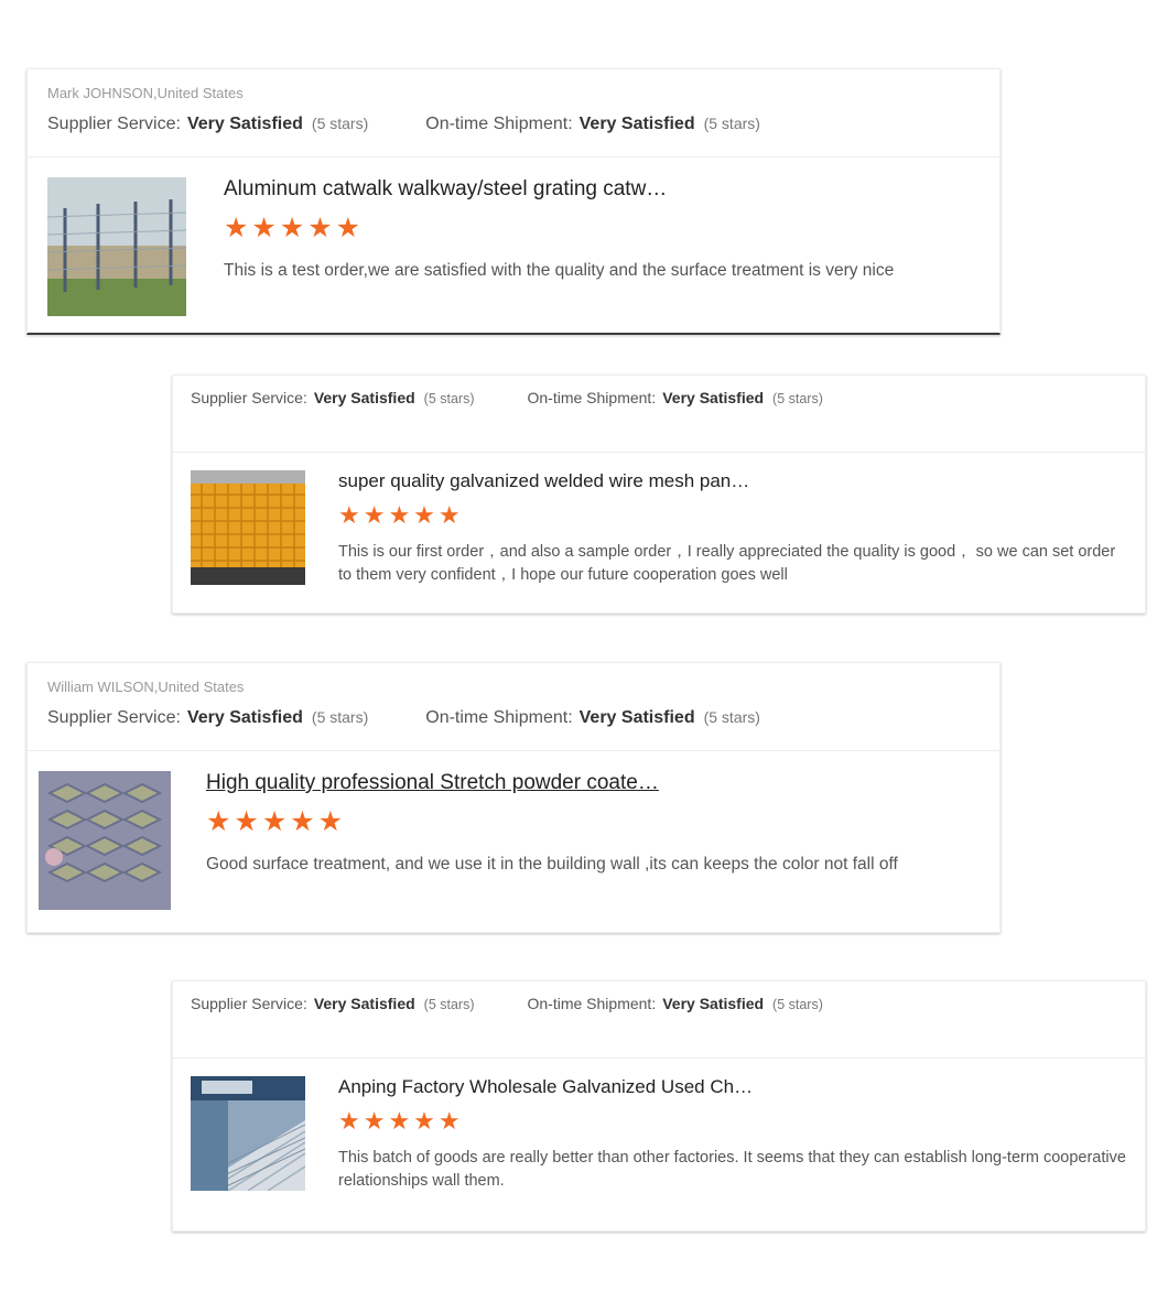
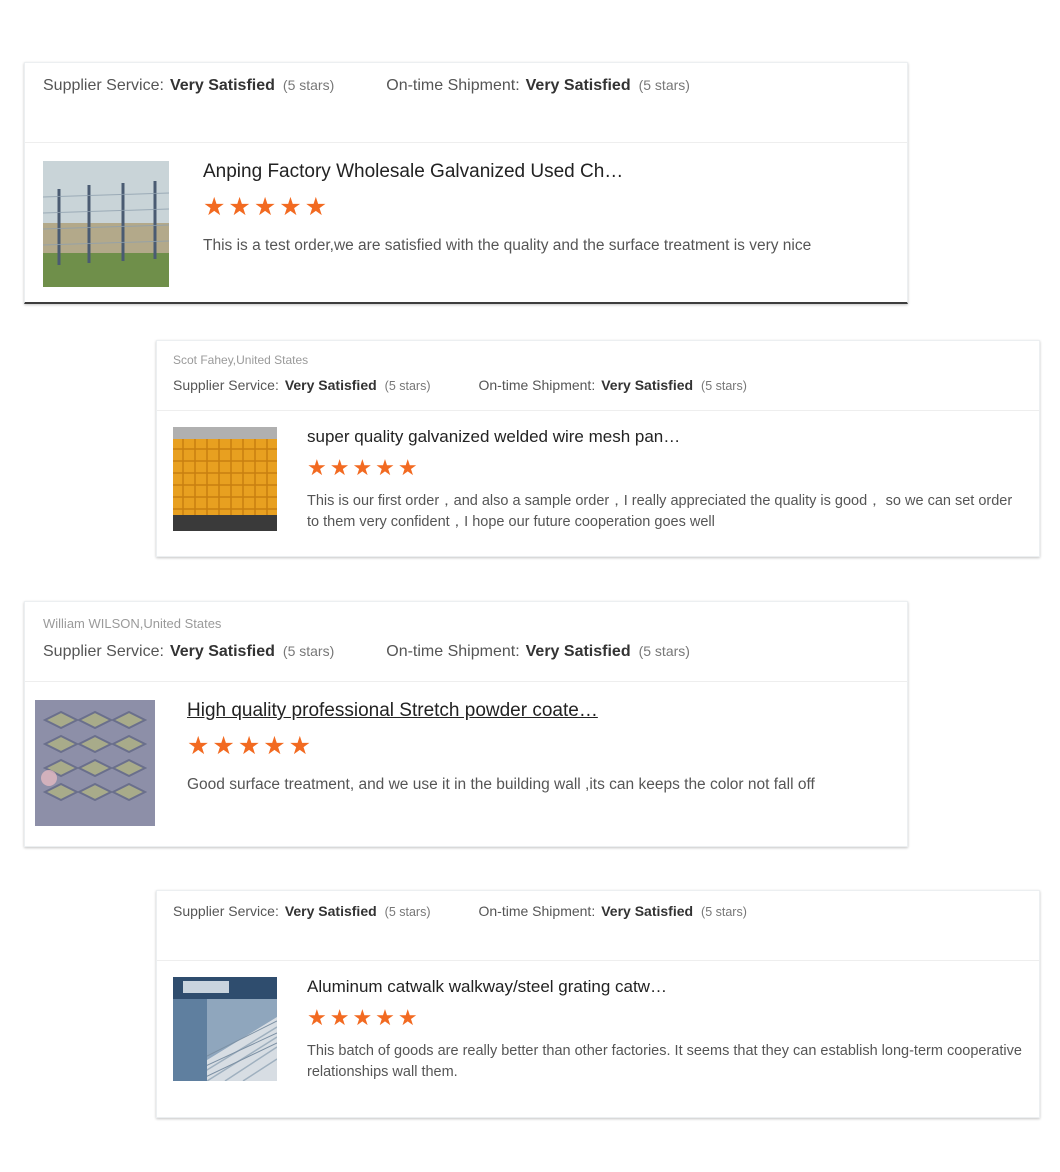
- Mark JOHNSON,United States
  Supplier Service:
  Very Satisfied
  (5 stars)
  On-time Shipment:
  Very Satisfied
  (5 stars)
- Aluminum catwalk walkway/steel grating catw…
+ Anping Factory Wholesale Galvanized Used Ch…
  ★★★★★
  This is a test order,we are satisfied with the quality and the surface treatment is very nice
+ Scot Fahey,United States
  Supplier Service:
  Very Satisfied
  (5 stars)
  On-time Shipment:
  Very Satisfied
  (5 stars)
  super quality galvanized welded wire mesh pan…
  ★★★★★
  This is our first order，and also a sample order，I really appreciated the quality is good， so we can set order to them very confident，I hope our future cooperation goes well
  William WILSON,United States
  Supplier Service:
  Very Satisfied
  (5 stars)
  On-time Shipment:
  Very Satisfied
  (5 stars)
  High quality professional Stretch powder coate…
  ★★★★★
  Good surface treatment, and we use it in the building wall ,its can keeps the color not fall off
  Supplier Service:
  Very Satisfied
  (5 stars)
  On-time Shipment:
  Very Satisfied
  (5 stars)
- Anping Factory Wholesale Galvanized Used Ch…
+ Aluminum catwalk walkway/steel grating catw…
  ★★★★★
  This batch of goods are really better than other factories. It seems that they can establish long-term cooperative relationships wall them.
